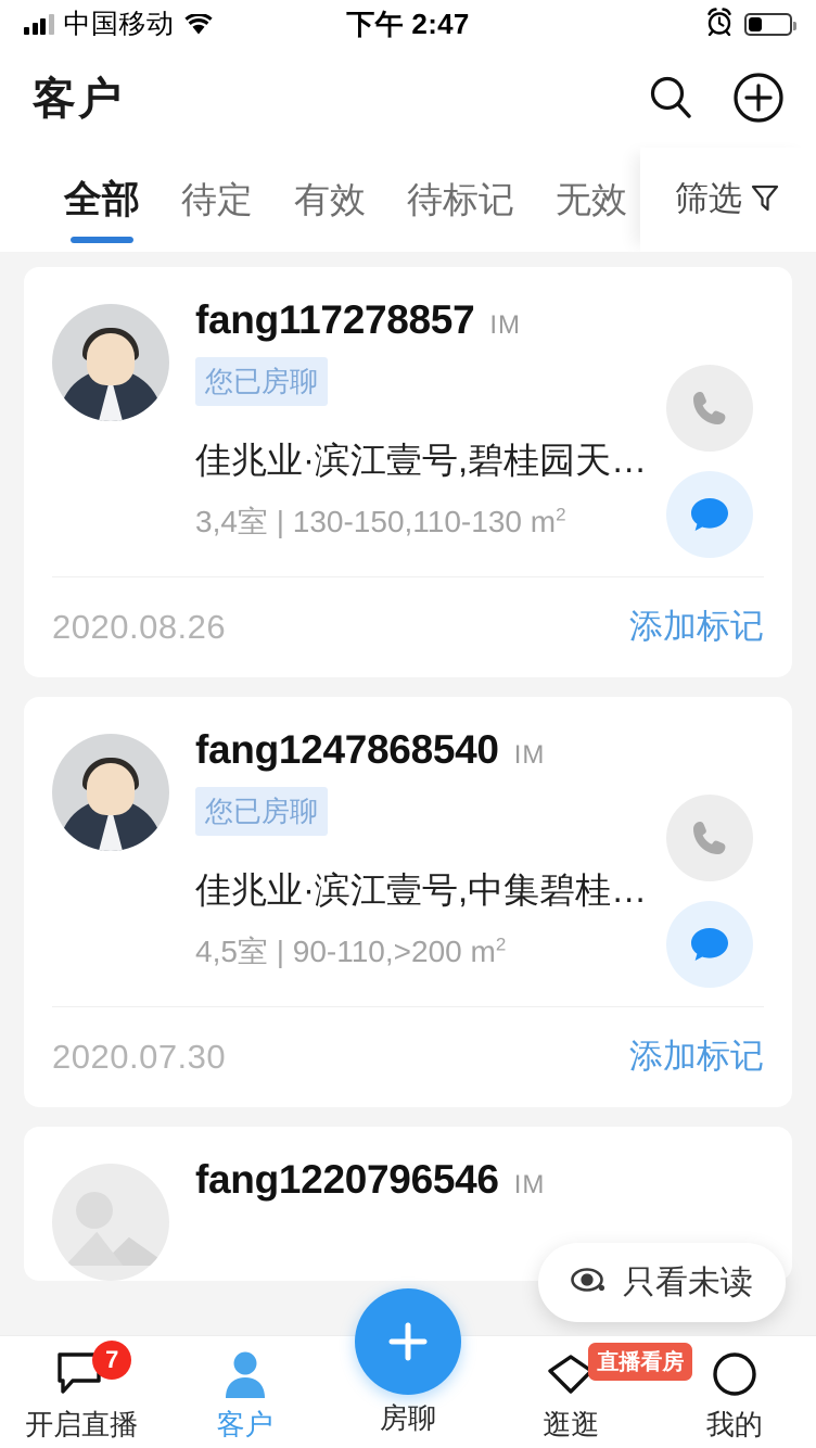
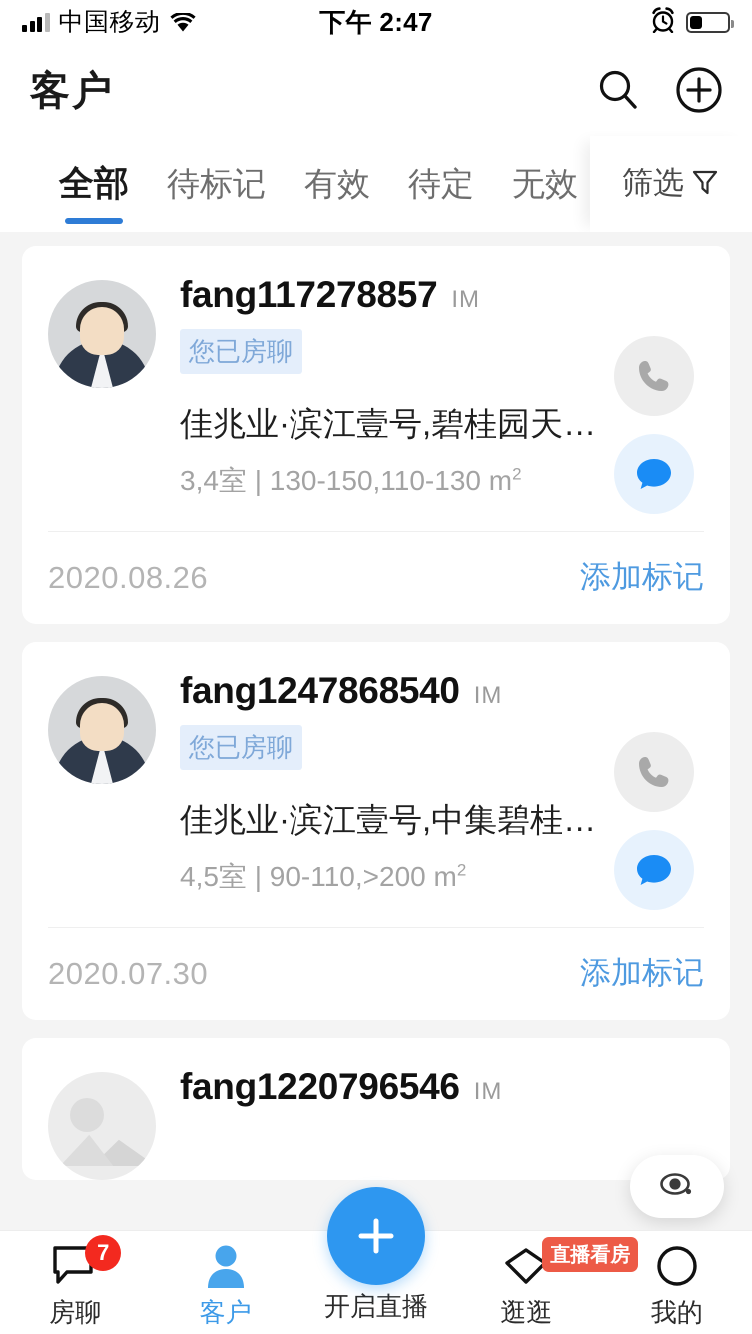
  中国移动
  下午 2:47
  客户
  全部
- 待定
+ 待标记
  有效
- 待标记
+ 待定
  无效
  筛选
  fang117278857
  IM
  您已房聊
  佳兆业·滨江壹号,碧桂园天悦
  3,4室 | 130-150,110-130 m2
  2020.08.26
  添加标记
  fang1247868540
  IM
  您已房聊
  佳兆业·滨江壹号,中集碧桂园
  4,5室 | 90-110,>200 m2
  2020.07.30
  添加标记
  fang1220796546
  IM
- 只看未读
  7
- 开启直播
+ 房聊
  客户
- 房聊
+ 开启直播
  直播看房
  逛逛
  我的
